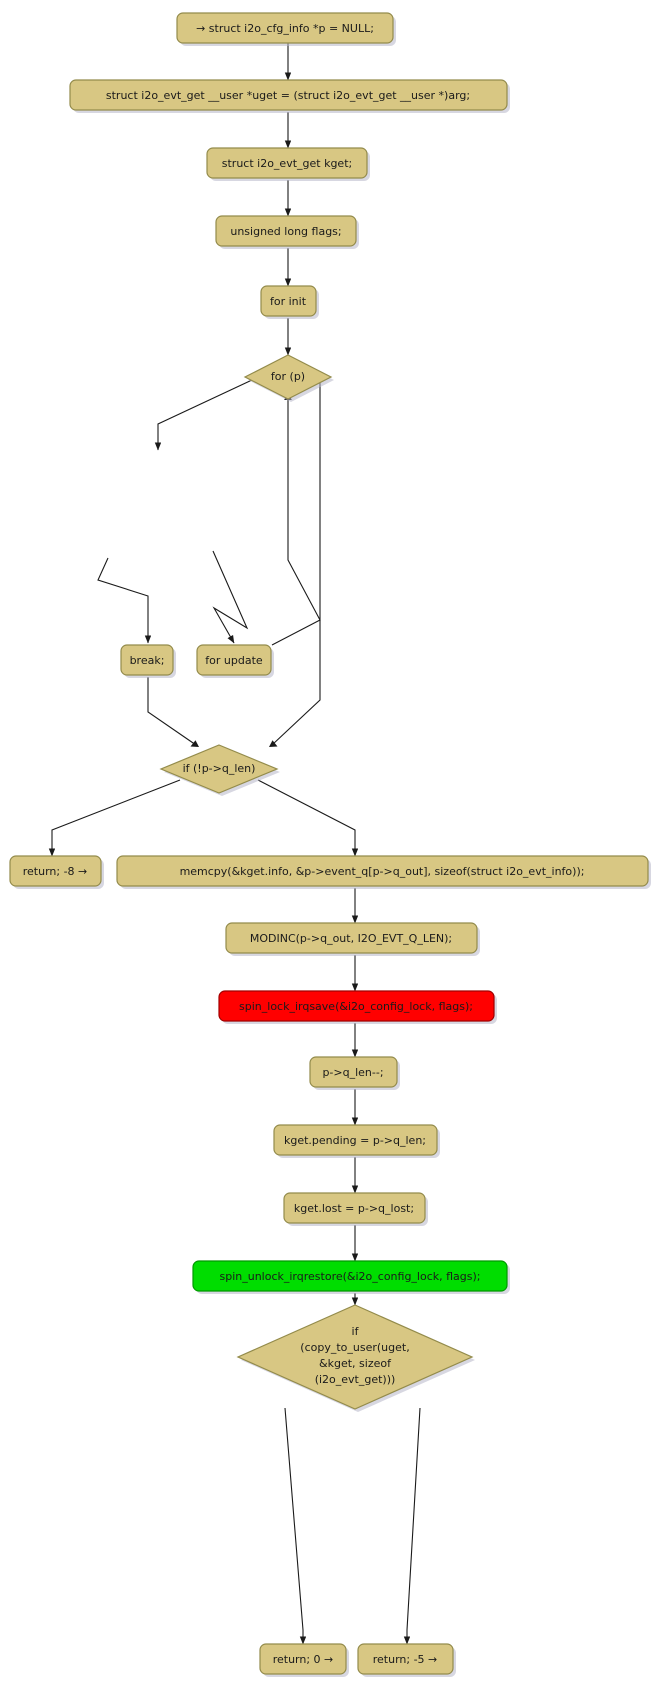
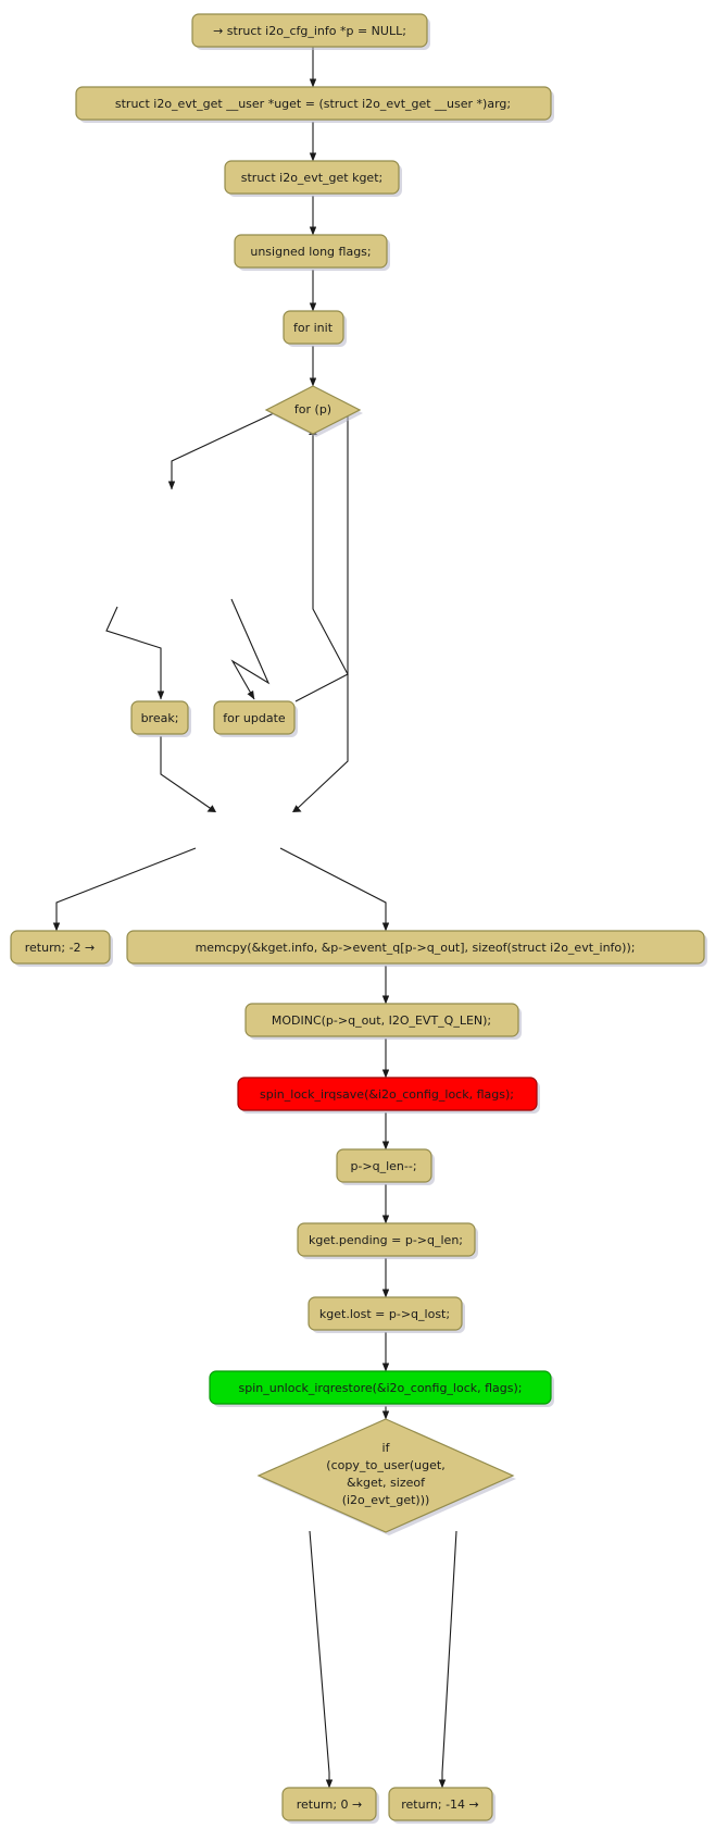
  → struct i2o_cfg_info *p = NULL;
  struct i2o_evt_get __user *uget = (struct i2o_evt_get __user *)arg;
  struct i2o_evt_get kget;
  unsigned long flags;
  for init
  for (p)
  break;
  for update
- if (!p->q_len)
- return; -8 →
+ return; -2 →
  memcpy(&kget.info, &p->event_q[p->q_out], sizeof(struct i2o_evt_info));
  MODINC(p->q_out, I2O_EVT_Q_LEN);
  spin_lock_irqsave(&i2o_config_lock, flags);
  p->q_len--;
  kget.pending = p->q_len;
  kget.lost = p->q_lost;
  spin_unlock_irqrestore(&i2o_config_lock, flags);
  if
  (copy_to_user(uget,
  &kget, sizeof
  (i2o_evt_get)))
  return; 0 →
- return; -5 →
+ return; -14 →
